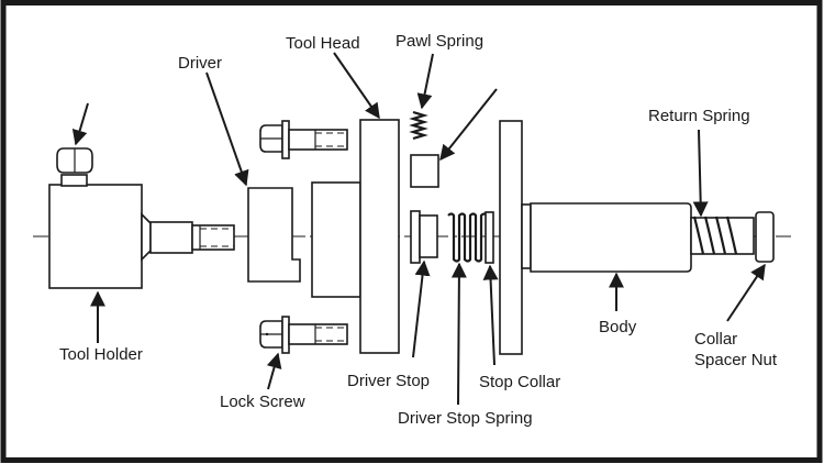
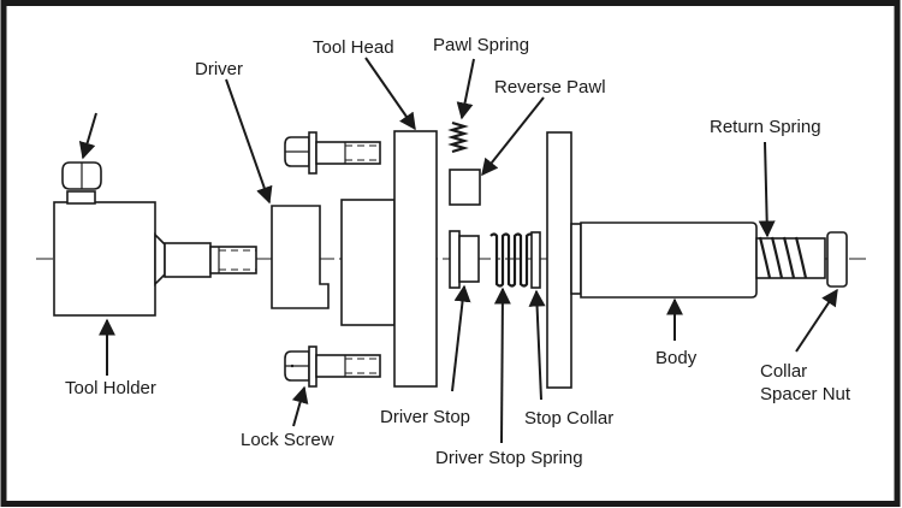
  Driver
  Tool Head
  Pawl Spring
+ Reverse Pawl
  Return Spring
  Tool Holder
  Lock Screw
  Driver Stop
  Driver Stop Spring
  Stop Collar
  Body
  Collar
  Spacer Nut
